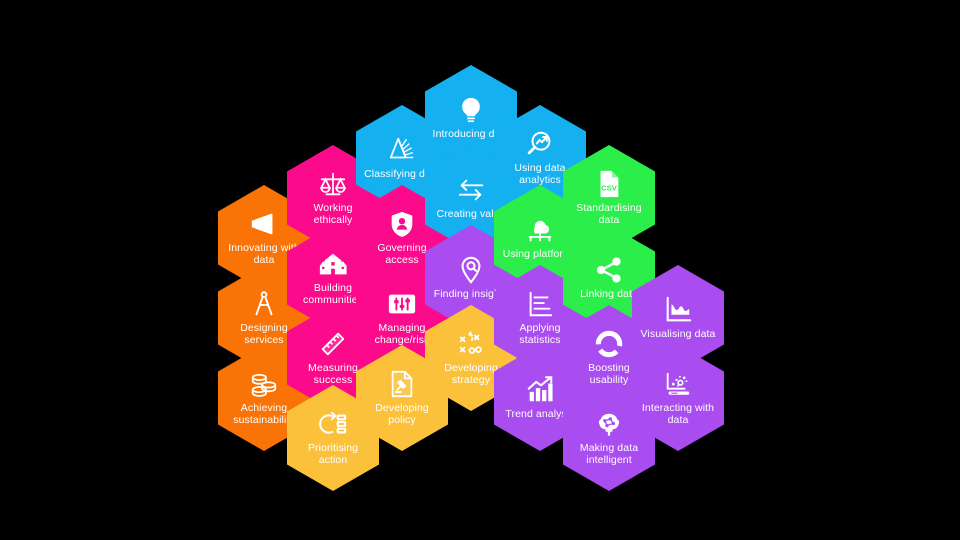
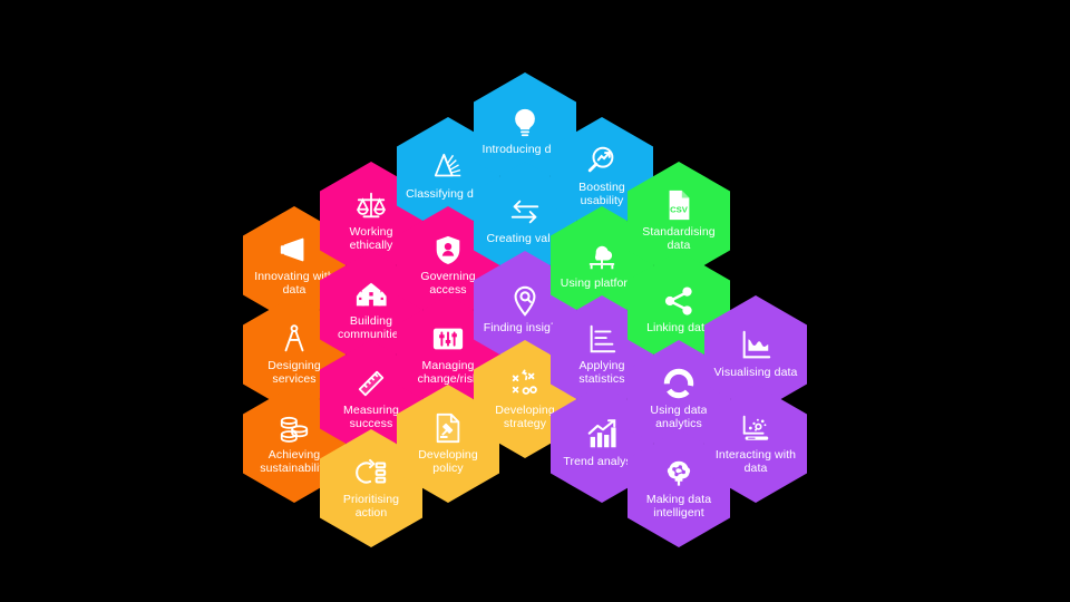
  Innovating wit data
  Designing services
  Achieving sustainabili
  Working ethically
  Building communitie
  Measuring success
  Prioritising action
  Classifying d
  Governing access
  Managing change/ris
  Developing policy
  Introducing d
  Creating val
  Finding insig
  Developing strategy
- Using data analytics
+ Boosting usability
  Using platfor
  Applying statistics
  Trend analy
  CSV
  Standardising data
  Linking dat
- Boosting usability
+ Using data analytics
  Making data intelligent
  Visualising data
  Interacting with data
